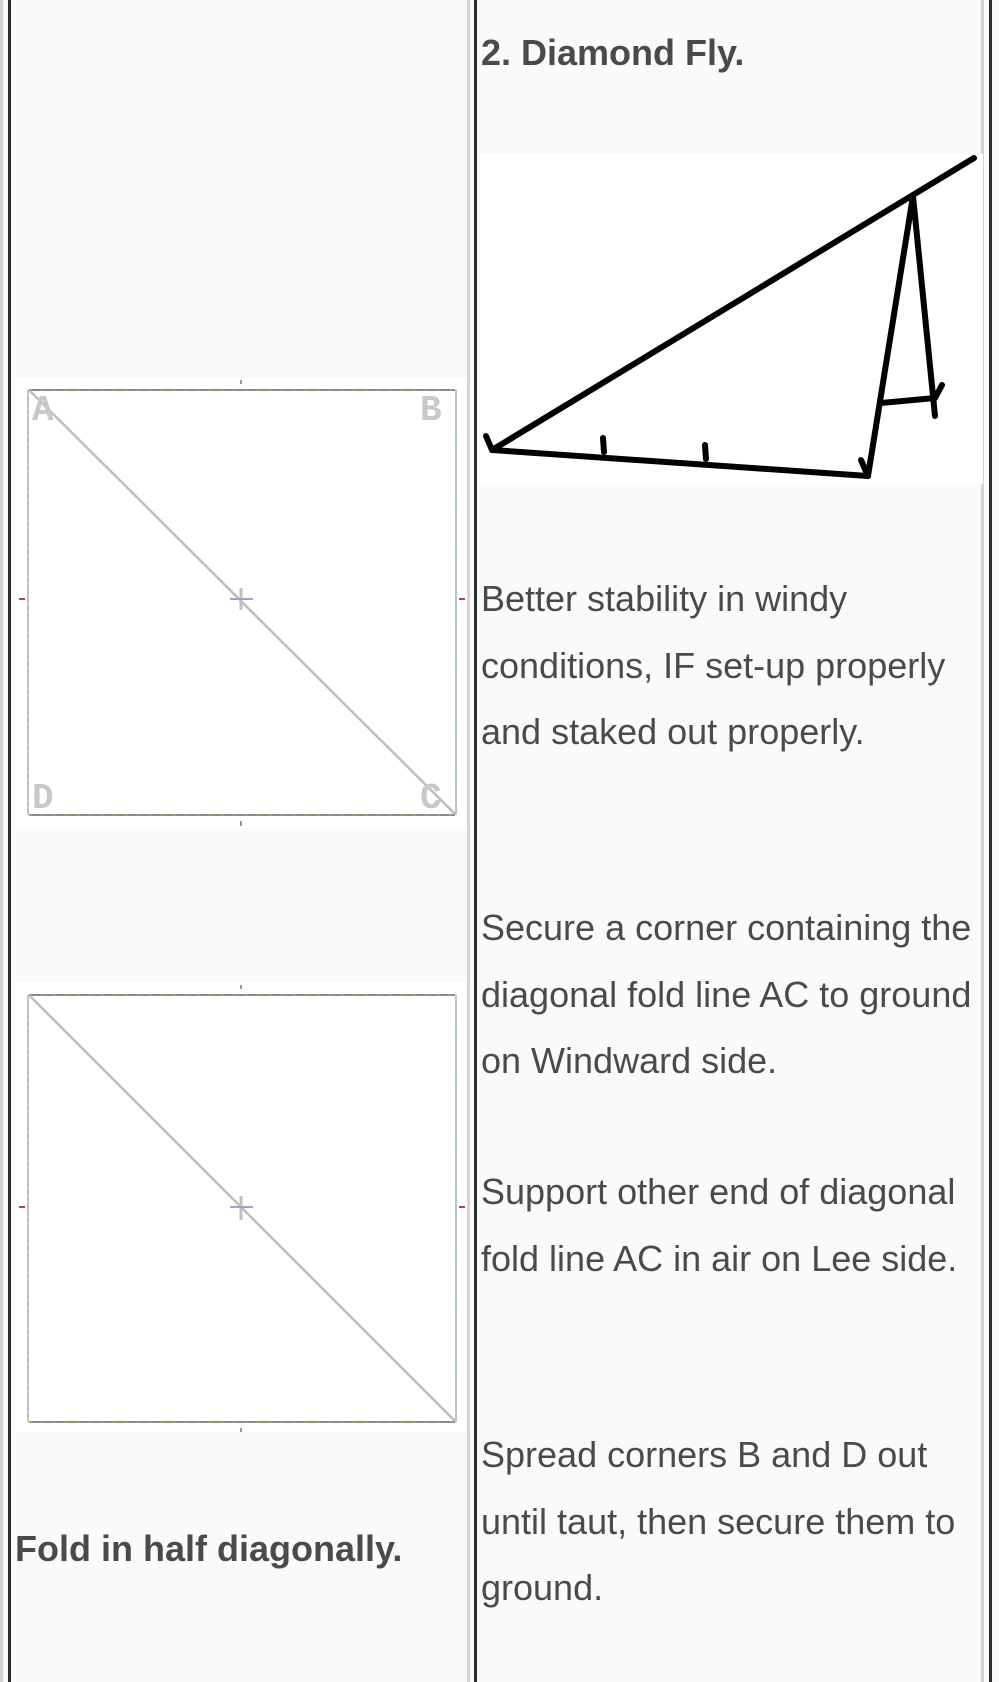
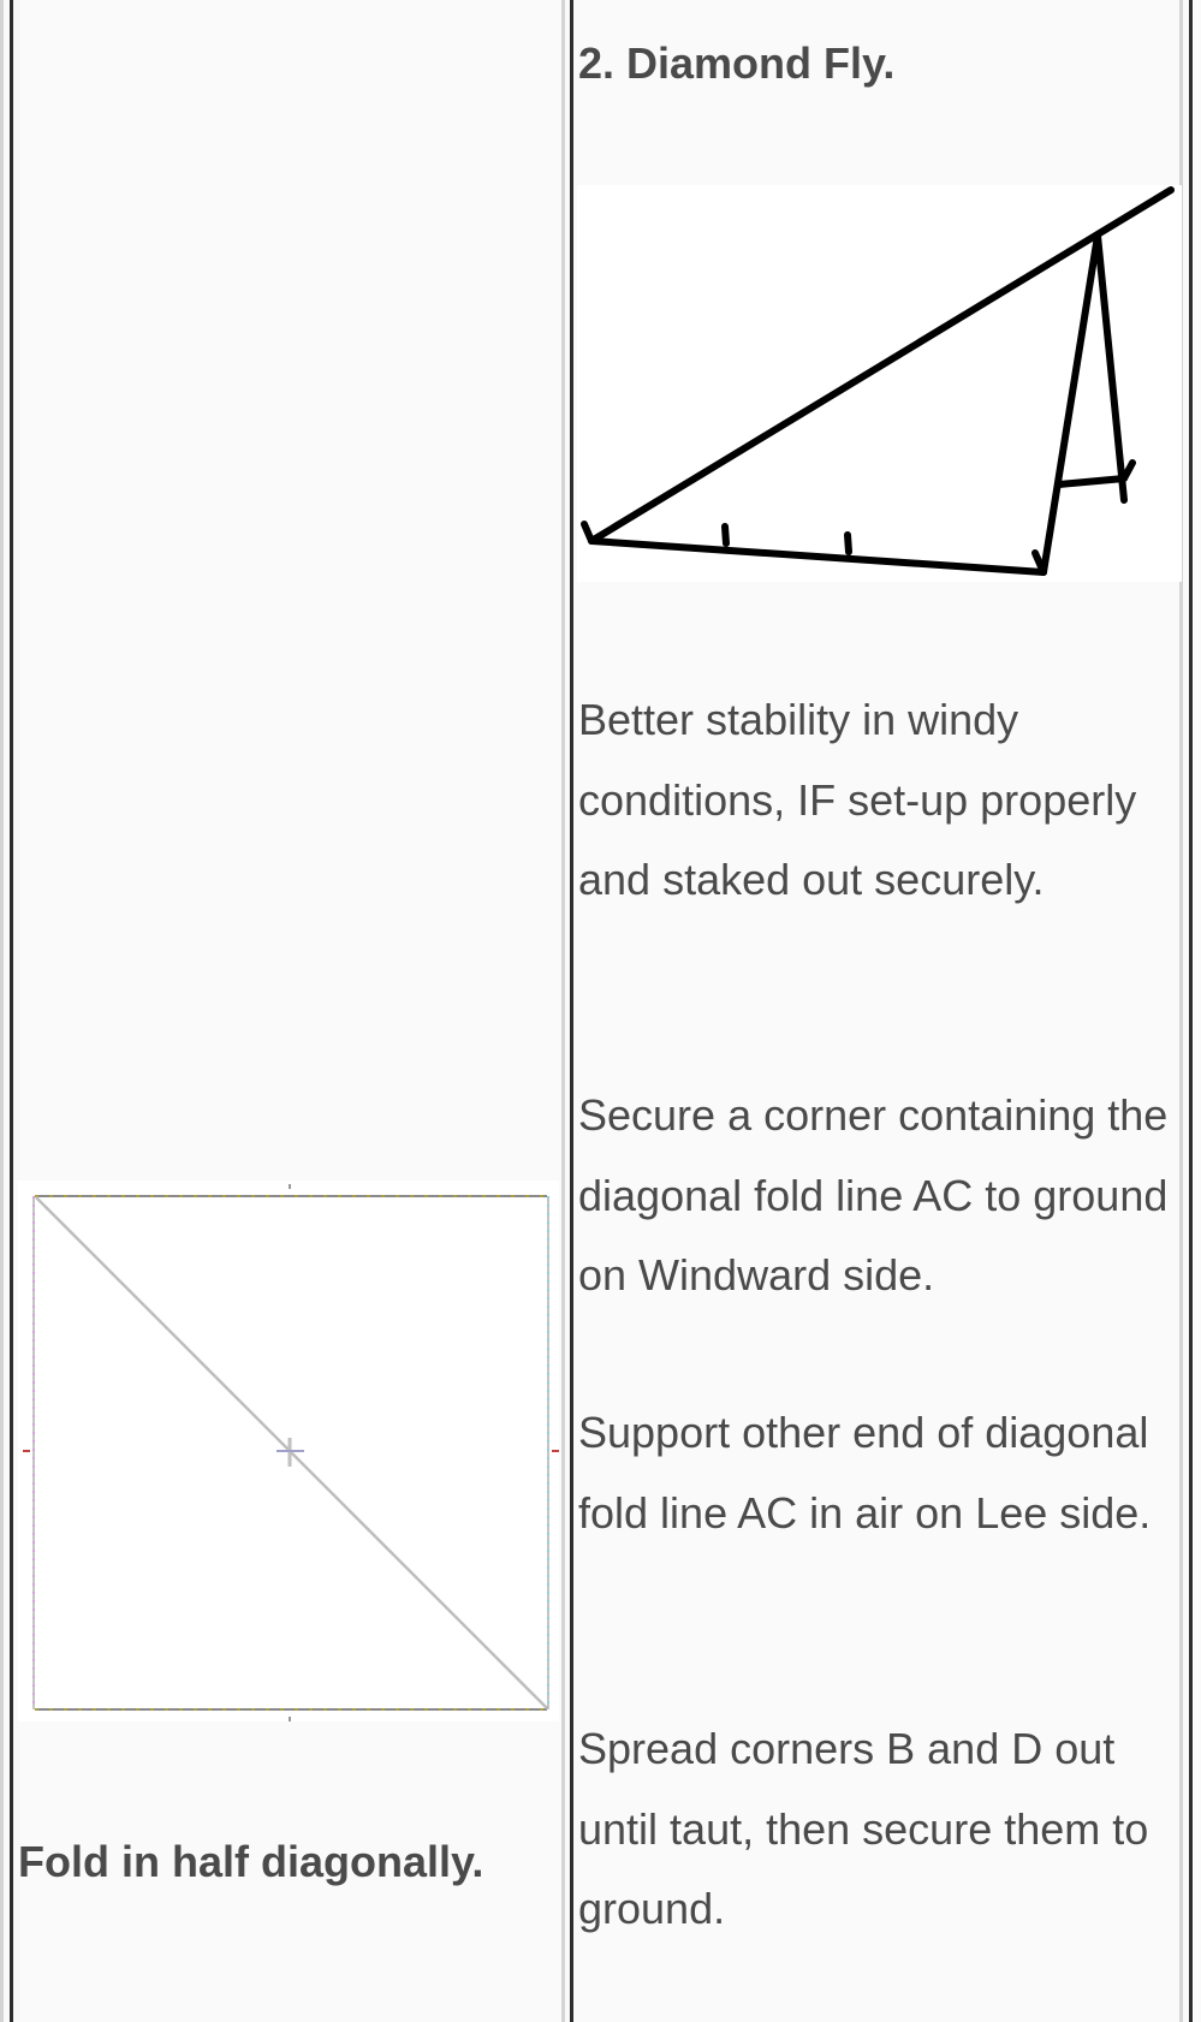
- A
- B
- C
- D
  Fold in half diagonally.
  2. Diamond Fly.
- Better stability in windy conditions, IF set-up properly and staked out properly.
+ Better stability in windy conditions, IF set-up properly and staked out securely.
  Secure a corner containing the diagonal fold line AC to ground on Windward side.
  Support other end of diagonal fold line AC in air on Lee side.
  Spread corners B and D out until taut, then secure them to ground.
